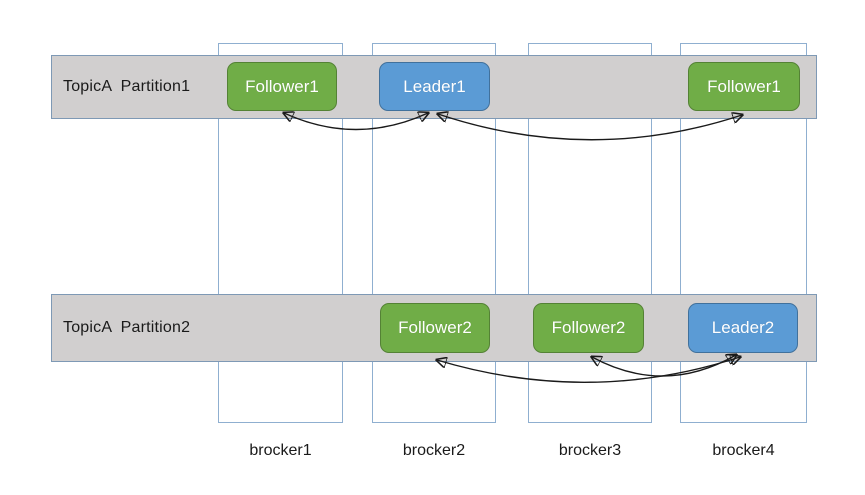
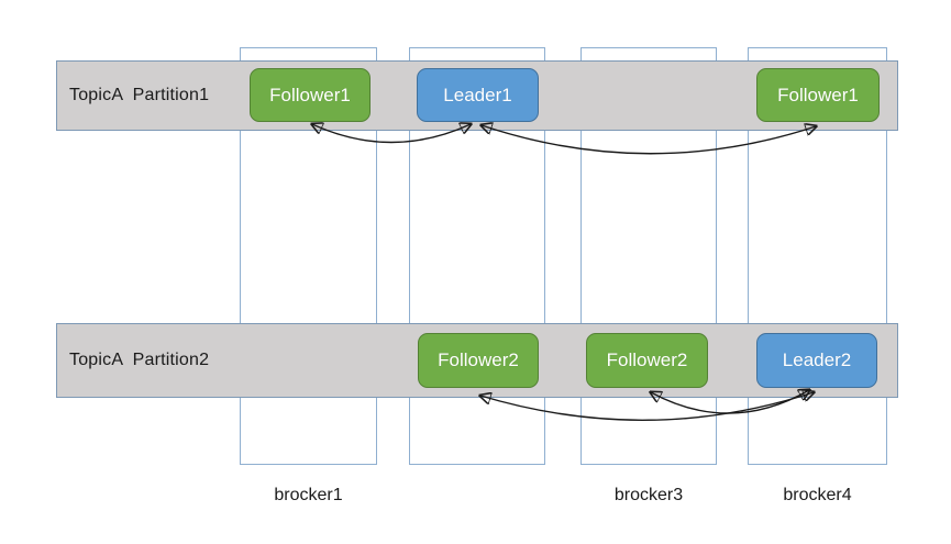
  TopicA Partition1
  TopicA Partition2
  Follower1
  Leader1
  Follower1
  Follower2
  Follower2
  Leader2
  brocker1
- brocker2
  brocker3
  brocker4
